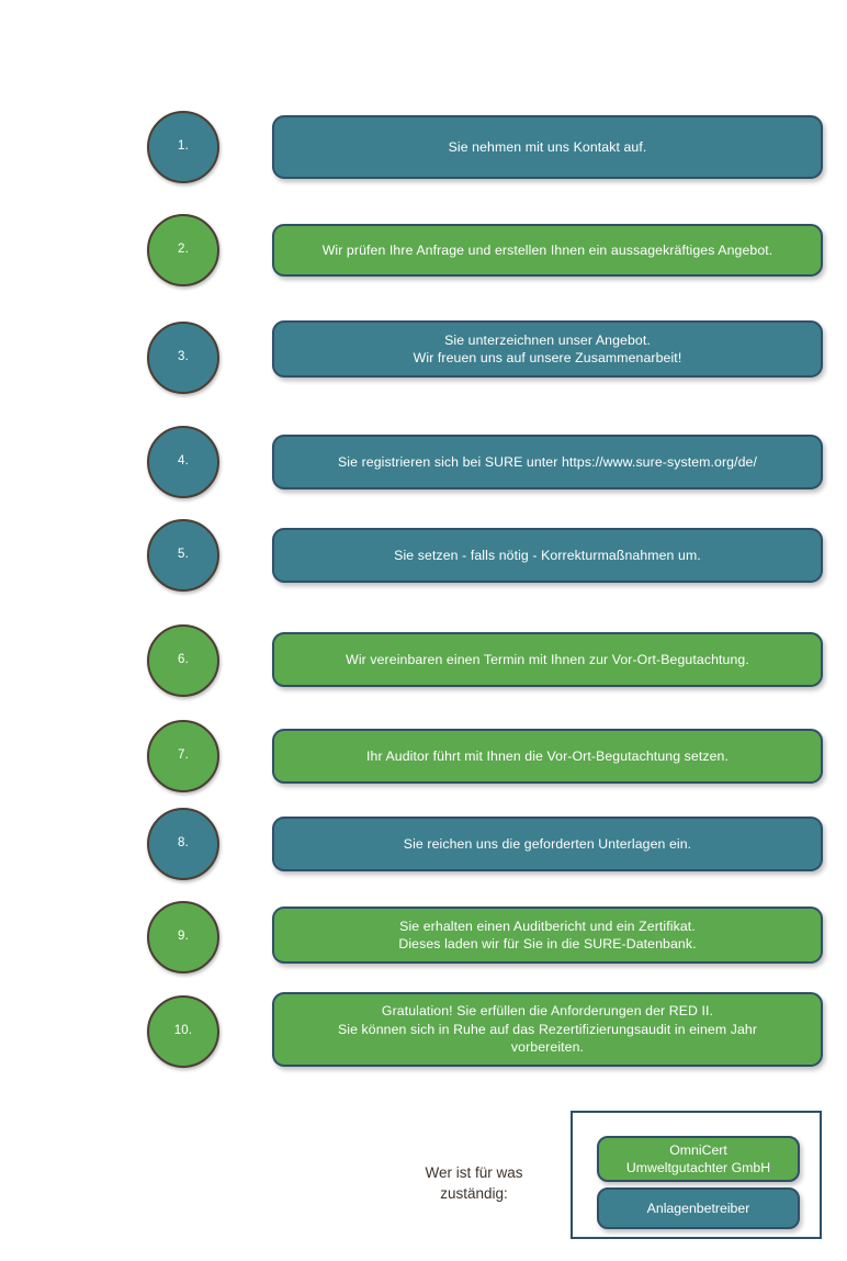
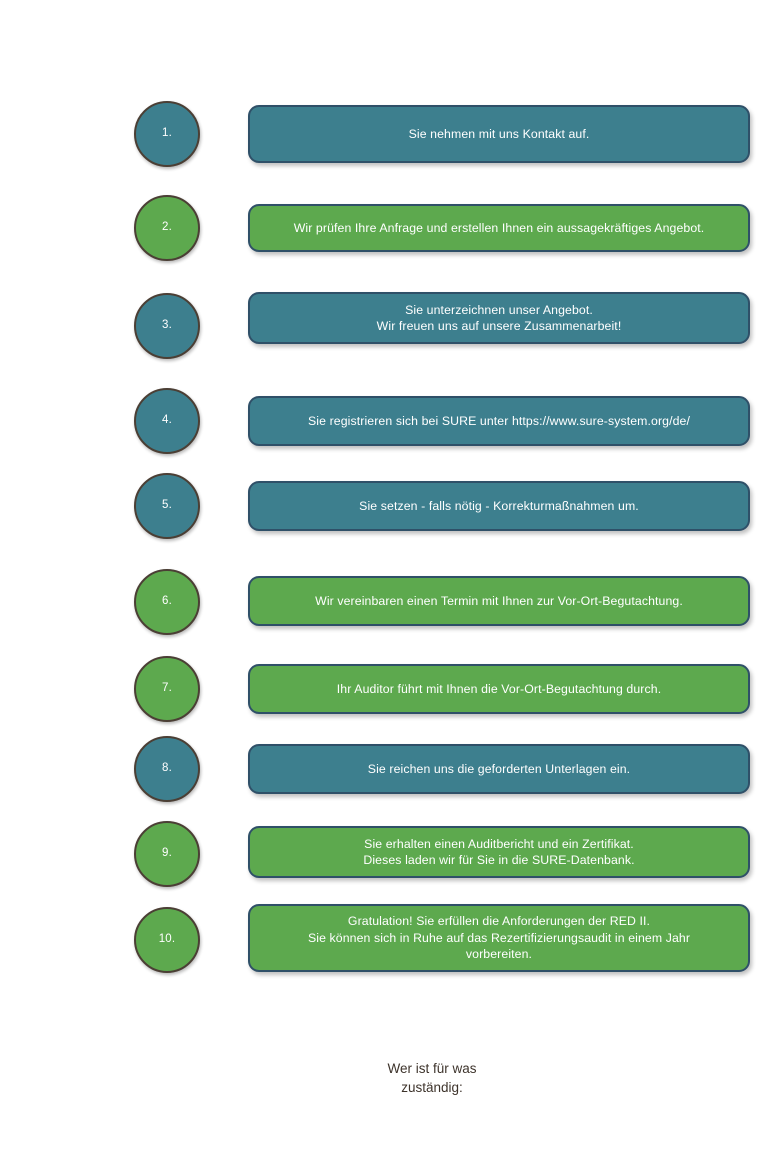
  1.
  Sie nehmen mit uns Kontakt auf.
  2.
  Wir prüfen Ihre Anfrage und erstellen Ihnen ein aussagekräftiges Angebot.
  3.
  Sie unterzeichnen unser Angebot.
  Wir freuen uns auf unsere Zusammenarbeit!
  4.
  Sie registrieren sich bei SURE unter https://www.sure-system.org/de/
  5.
  Sie setzen - falls nötig - Korrekturmaßnahmen um.
  6.
  Wir vereinbaren einen Termin mit Ihnen zur Vor-Ort-Begutachtung.
  7.
- Ihr Auditor führt mit Ihnen die Vor-Ort-Begutachtung setzen.
+ Ihr Auditor führt mit Ihnen die Vor-Ort-Begutachtung durch.
  8.
  Sie reichen uns die geforderten Unterlagen ein.
  9.
  Sie erhalten einen Auditbericht und ein Zertifikat.
  Dieses laden wir für Sie in die SURE-Datenbank.
  10.
  Gratulation! Sie erfüllen die Anforderungen der RED II.
  Sie können sich in Ruhe auf das Rezertifizierungsaudit in einem Jahr
  vorbereiten.
  Wer ist für was
  zuständig:
- OmniCert
- Umweltgutachter GmbH
- Anlagenbetreiber
